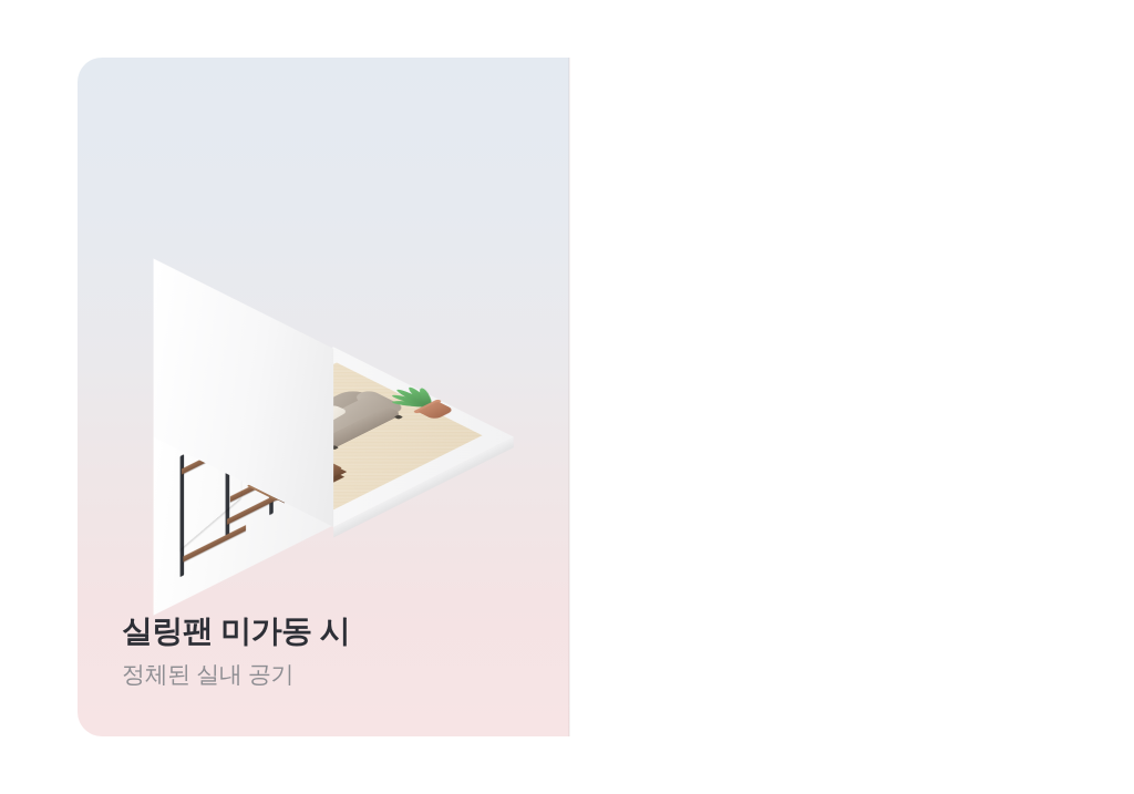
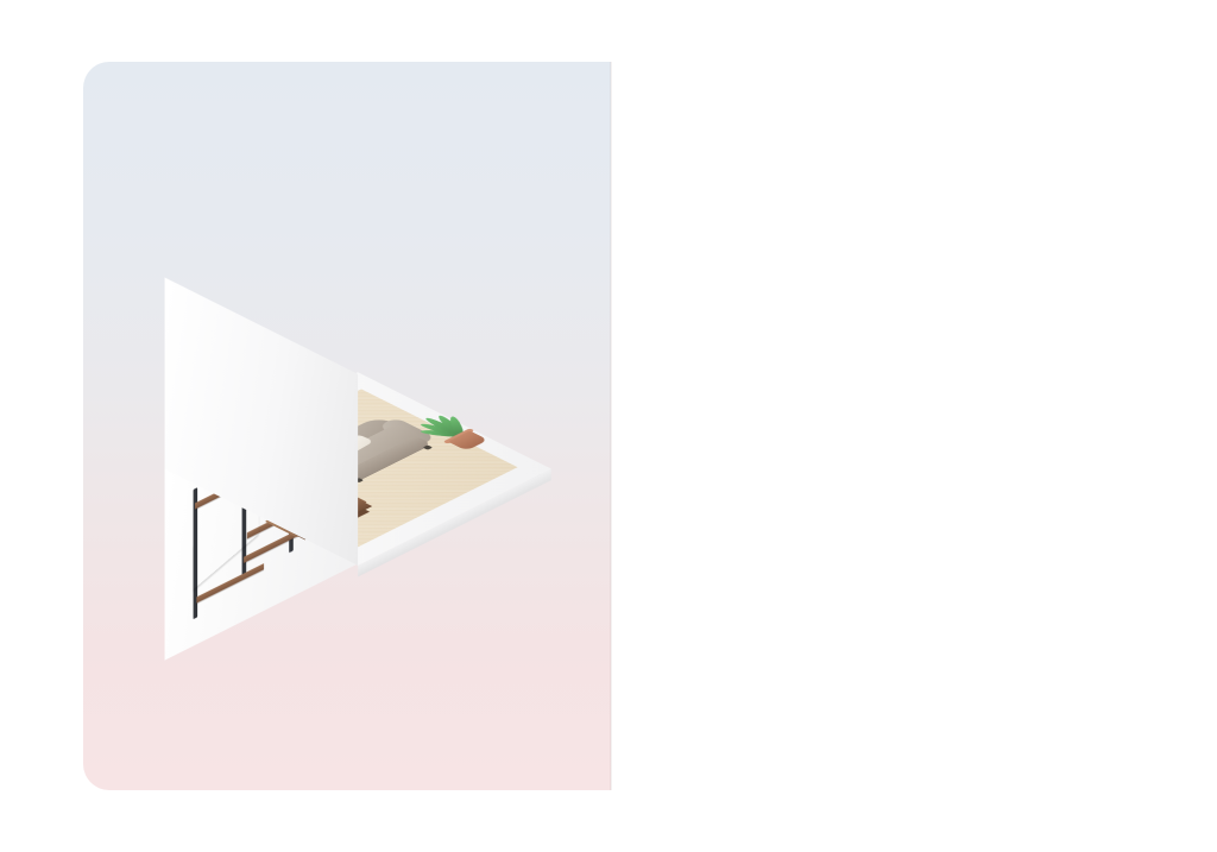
- 실링팬 미가동 시
- 정체된 실내 공기
